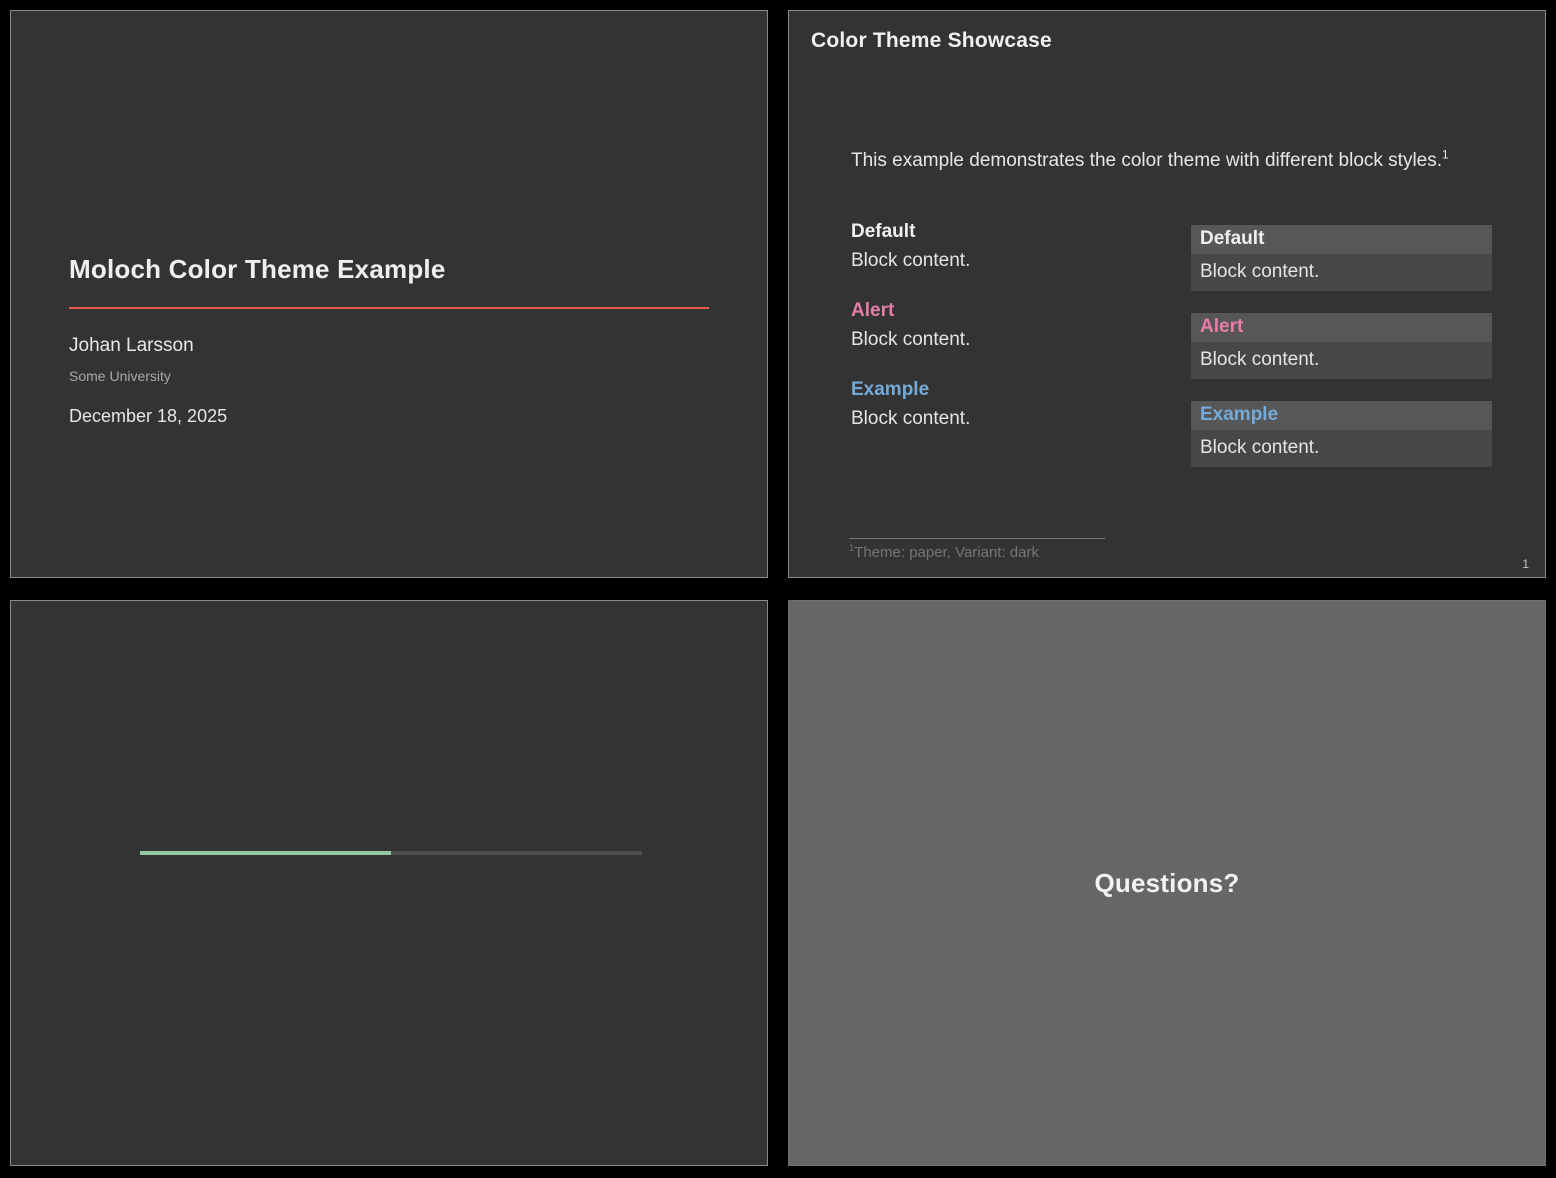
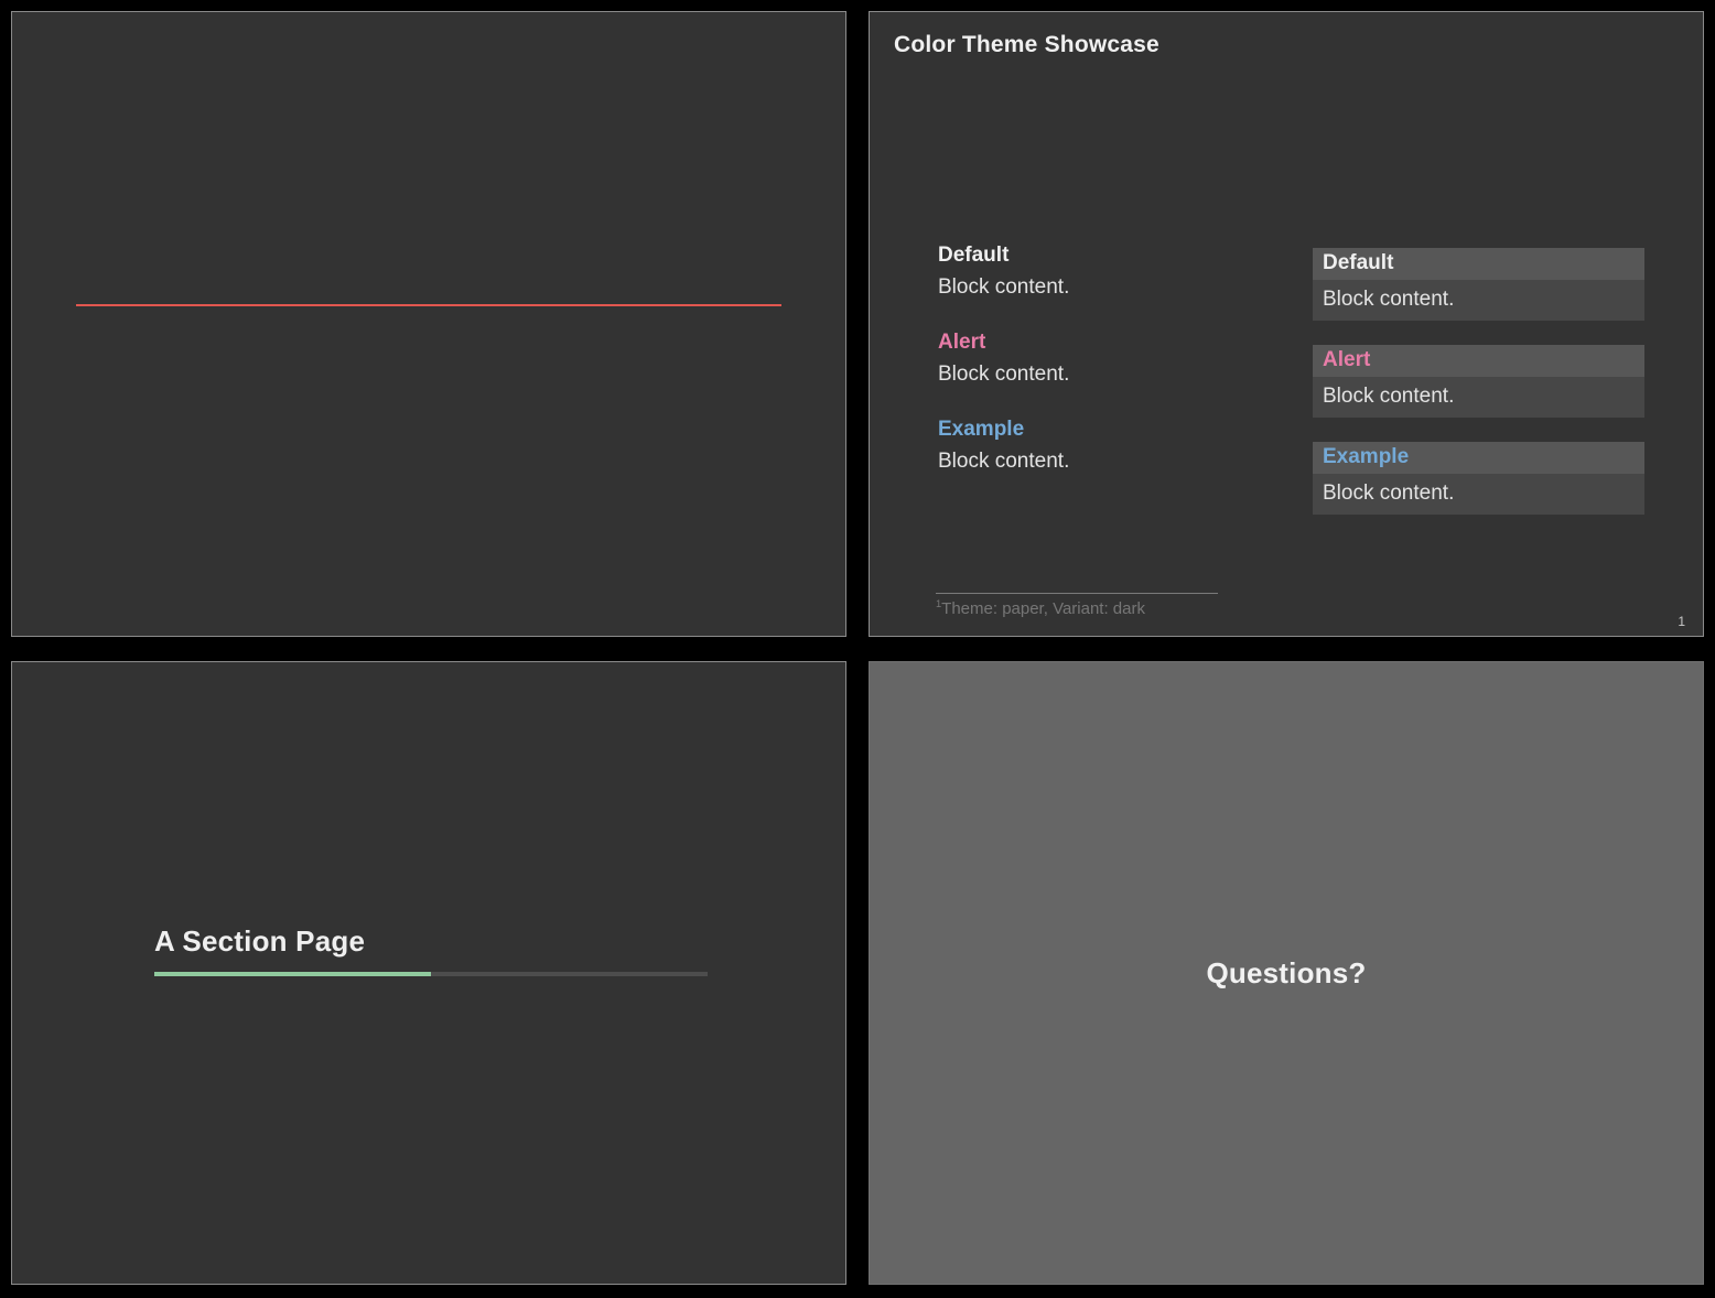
- Moloch Color Theme Example
- Johan Larsson
- Some University
- December 18, 2025
  Color Theme Showcase
- This example demonstrates the color theme with different block styles.1
  Default
  Block content.
  Alert
  Block content.
  Example
  Block content.
  Default
  Block content.
  Alert
  Block content.
  Example
  Block content.
  1Theme: paper, Variant: dark
  1
+ A Section Page
  Questions?
